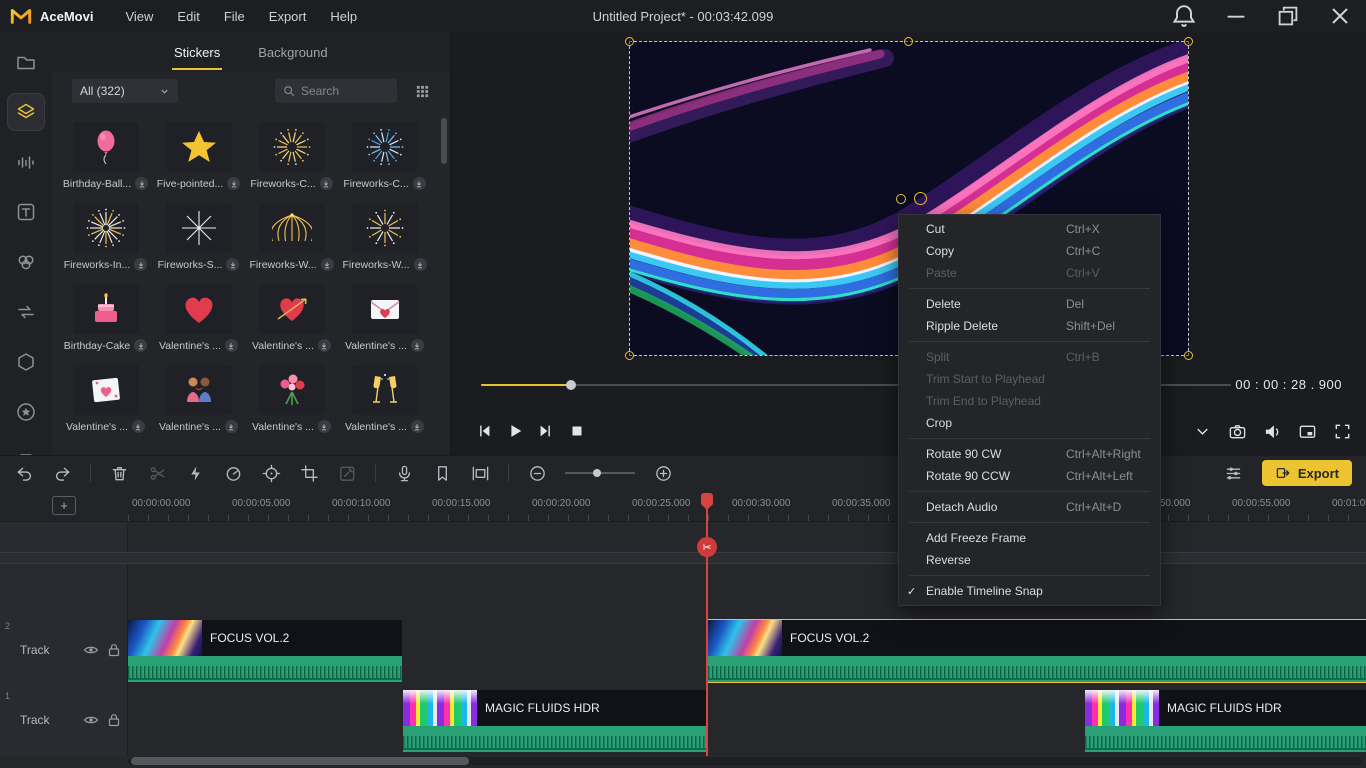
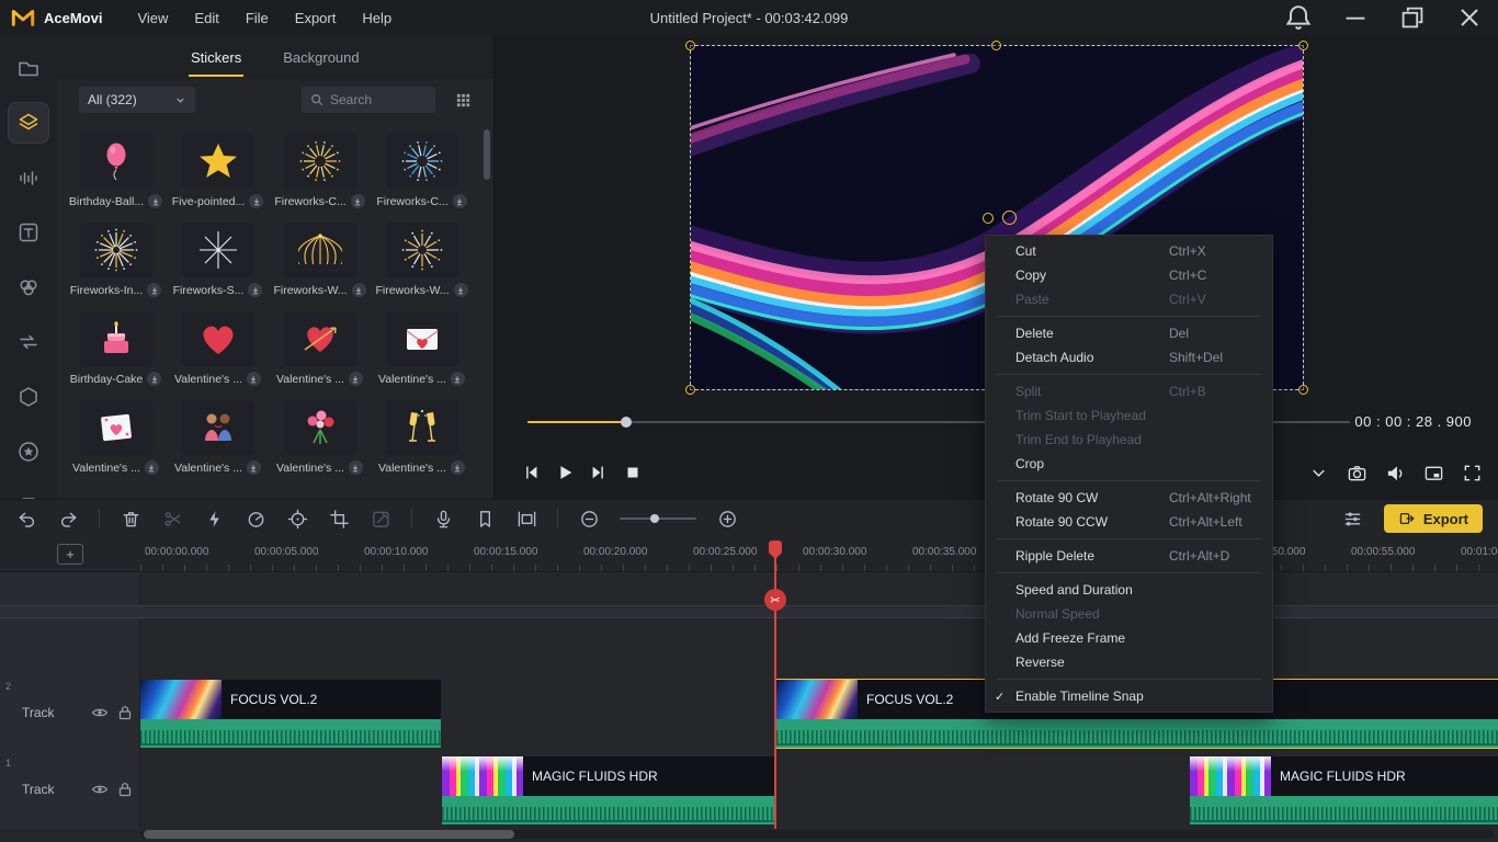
  AceMovi
  View
  Edit
  File
  Export
  Help
  Untitled Project* - 00:03:42.099
  Stickers
  Background
  All (322)
  Search
  Birthday-Ball...
  Five-pointed...
  Fireworks-C...
  Fireworks-C...
  Fireworks-In...
  Fireworks-S...
  Fireworks-W...
  Fireworks-W...
  Birthday-Cake
  Valentine's ...
  Valentine's ...
  Valentine's ...
  Valentine's ...
  Valentine's ...
  Valentine's ...
  Valentine's ...
  00 : 00 : 28 . 900
  Export
  +
  00:00:00.000
  00:00:05.000
  00:00:10.000
  00:00:15.000
  00:00:20.000
  00:00:25.000
  00:00:30.000
  00:00:35.000
  00:00:55.000
  FOCUS VOL.2
  FOCUS VOL.2
  2
  Track
  MAGIC FLUIDS HDR
  MAGIC FLUIDS HDR
  1
  Track
  ✂
  Cut
  Ctrl+X
  Copy
  Ctrl+C
  Paste
  Ctrl+V
  Delete
  Del
- Ripple Delete
+ Detach Audio
  Shift+Del
  Split
  Ctrl+B
  Trim Start to Playhead
  Trim End to Playhead
  Crop
  Rotate 90 CW
  Ctrl+Alt+Right
  Rotate 90 CCW
  Ctrl+Alt+Left
- Detach Audio
+ Ripple Delete
  Ctrl+Alt+D
+ Speed and Duration
+ Normal Speed
  Add Freeze Frame
  Reverse
  ✓
  Enable Timeline Snap
